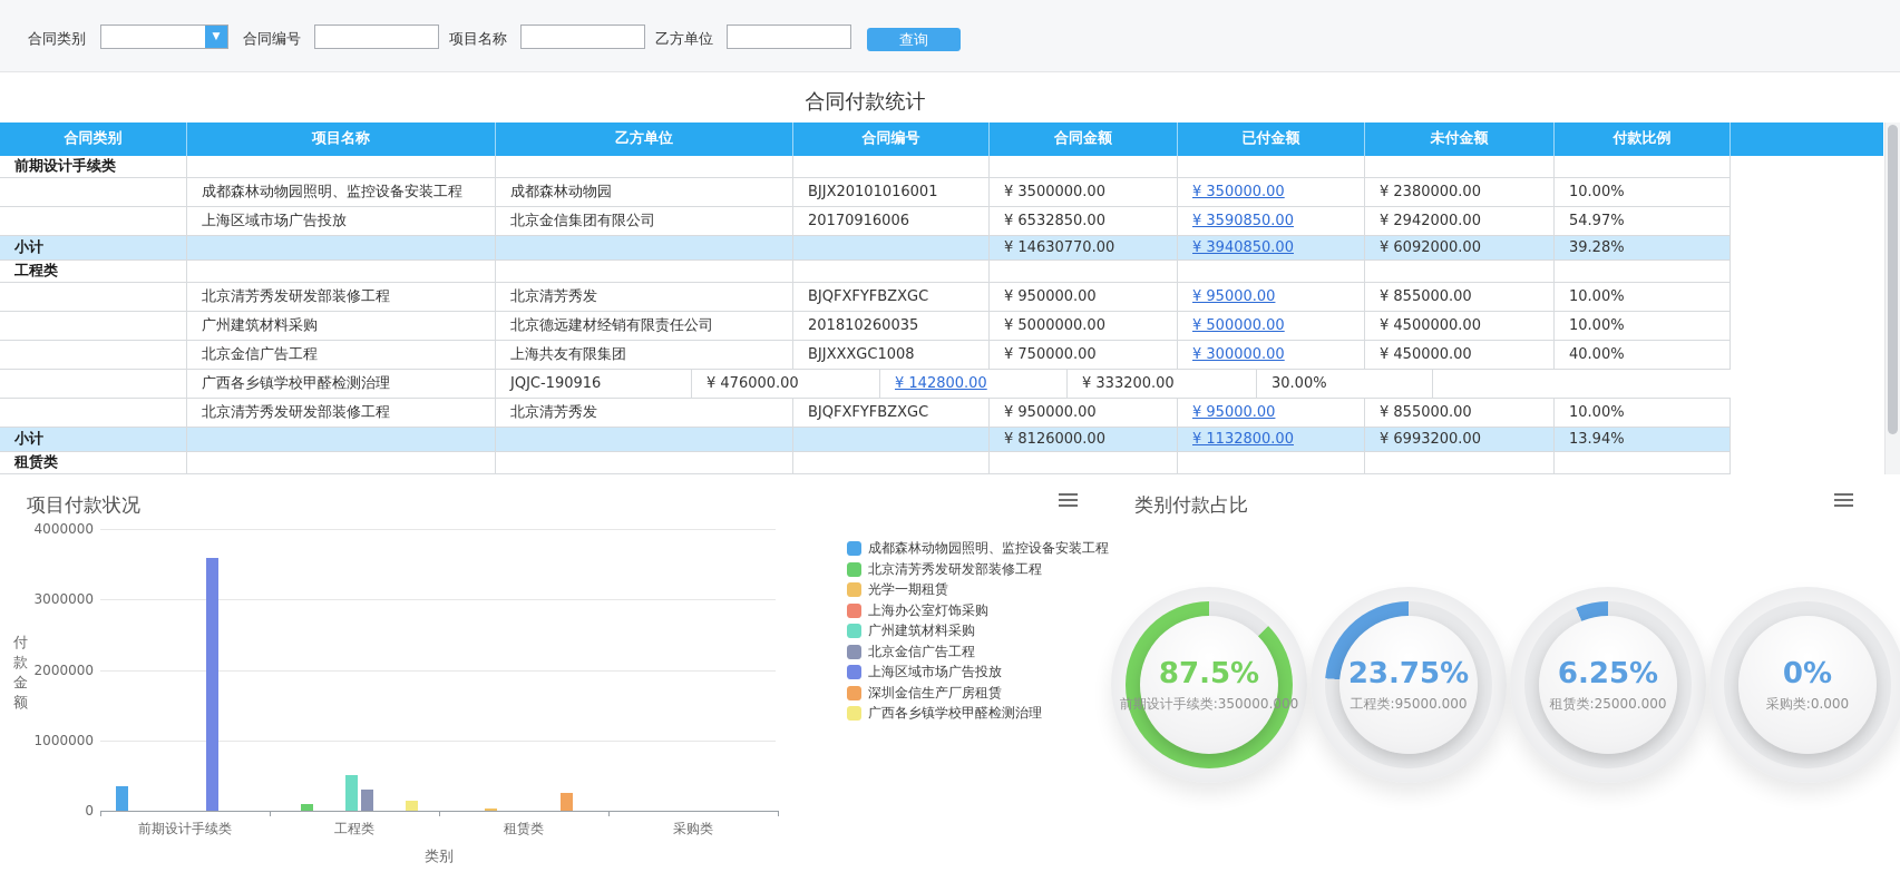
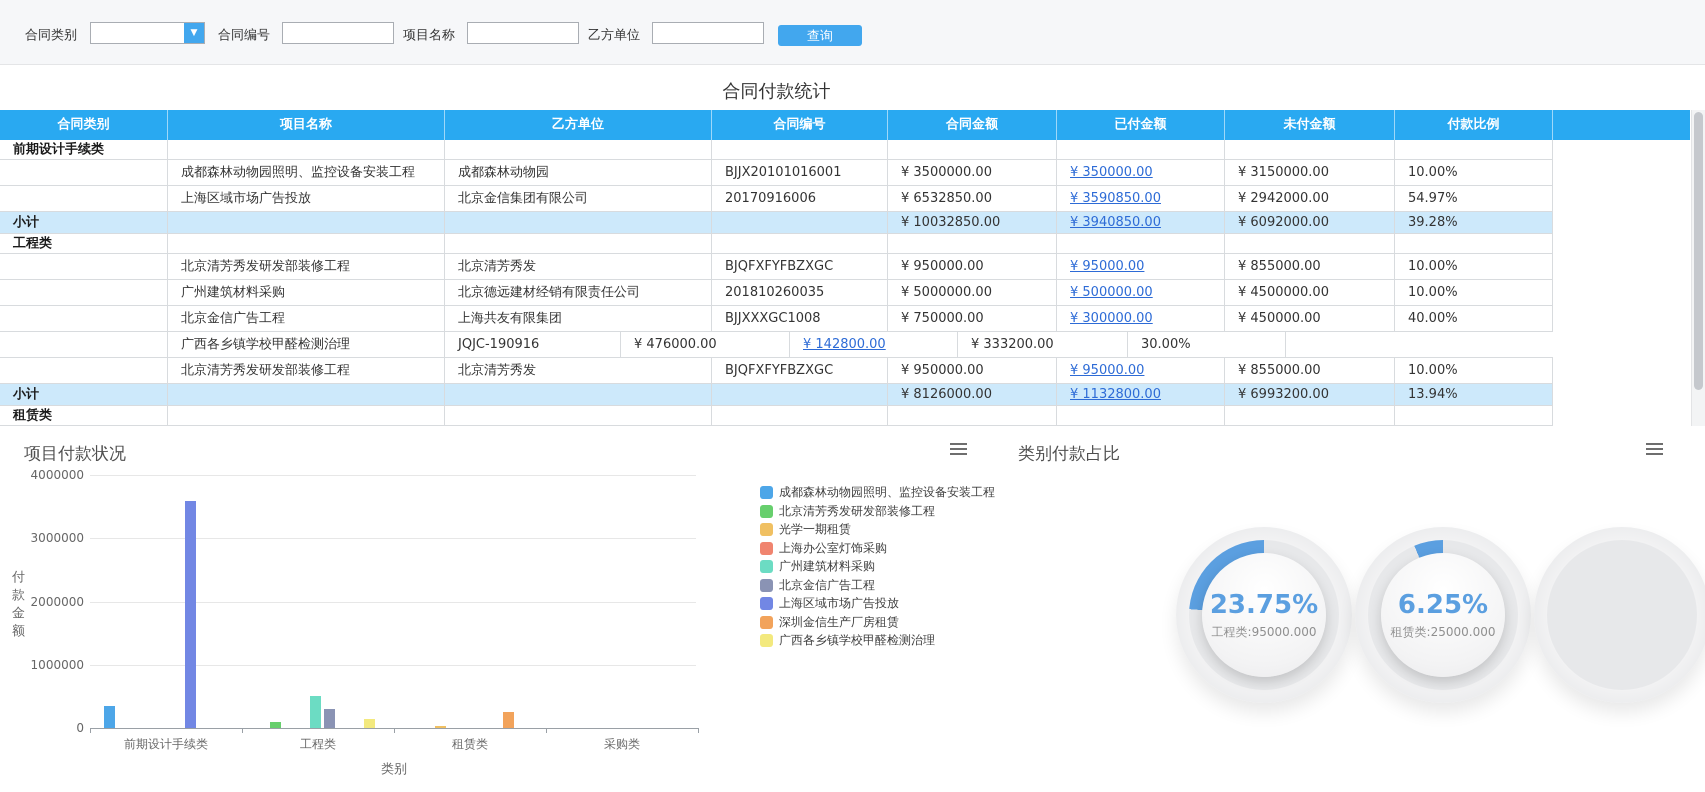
  合同类别
  ▼
  合同编号
  项目名称
  乙方单位
  查询
  合同付款统计
  合同类别
  项目名称
  乙方单位
  合同编号
  合同金额
  已付金额
  未付金额
  付款比例
  前期设计手续类
  成都森林动物园照明、监控设备安装工程
  成都森林动物园
  BJJX20101016001
  ¥ 3500000.00
  ¥ 350000.00
- ¥ 2380000.00
+ ¥ 3150000.00
  10.00%
  上海区域市场广告投放
  北京金信集团有限公司
  20170916006
  ¥ 6532850.00
  ¥ 3590850.00
  ¥ 2942000.00
  54.97%
  小计
- ¥ 14630770.00
+ ¥ 10032850.00
  ¥ 3940850.00
  ¥ 6092000.00
  39.28%
  工程类
  北京清芳秀发研发部装修工程
  北京清芳秀发
  BJQFXFYFBZXGC
  ¥ 950000.00
  ¥ 95000.00
  ¥ 855000.00
  10.00%
  广州建筑材料采购
  北京德远建材经销有限责任公司
  201810260035
  ¥ 5000000.00
  ¥ 500000.00
  ¥ 4500000.00
  10.00%
  北京金信广告工程
  上海共友有限集团
  BJJXXXGC1008
  ¥ 750000.00
  ¥ 300000.00
  ¥ 450000.00
  40.00%
  广西各乡镇学校甲醛检测治理
  JQJC-190916
  ¥ 476000.00
  ¥ 142800.00
  ¥ 333200.00
  30.00%
  北京清芳秀发研发部装修工程
  北京清芳秀发
  BJQFXFYFBZXGC
  ¥ 950000.00
  ¥ 95000.00
  ¥ 855000.00
  10.00%
  小计
  ¥ 8126000.00
  ¥ 1132800.00
  ¥ 6993200.00
  13.94%
  租赁类
  项目付款状况
  0
  1000000
  2000000
  3000000
  4000000
  付
  款
  金
  额
  前期设计手续类
  工程类
  租赁类
  采购类
  类别
  成都森林动物园照明、监控设备安装工程
  北京清芳秀发研发部装修工程
  光学一期租赁
  上海办公室灯饰采购
  广州建筑材料采购
  北京金信广告工程
  上海区域市场广告投放
  深圳金信生产厂房租赁
  广西各乡镇学校甲醛检测治理
  类别付款占比
- 87.5%
- 前期设计手续类:350000.000
  23.75%
  工程类:95000.000
  6.25%
  租赁类:25000.000
- 0%
- 采购类:0.000
